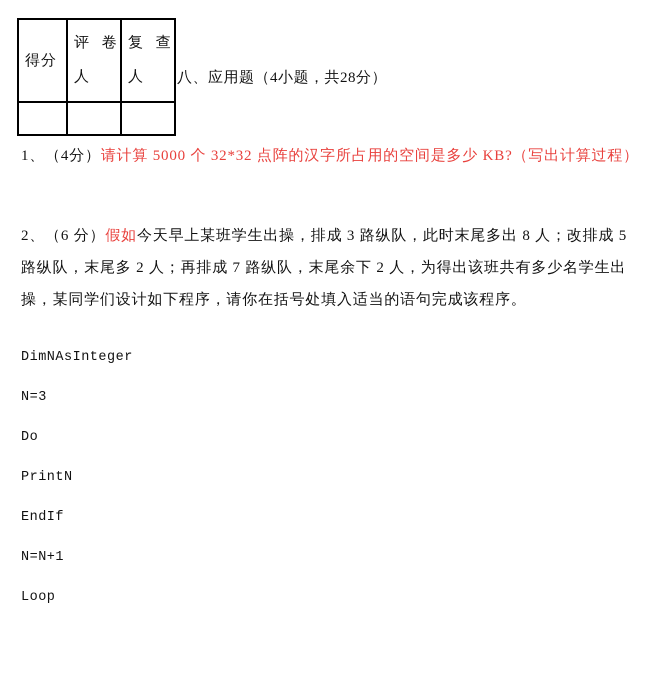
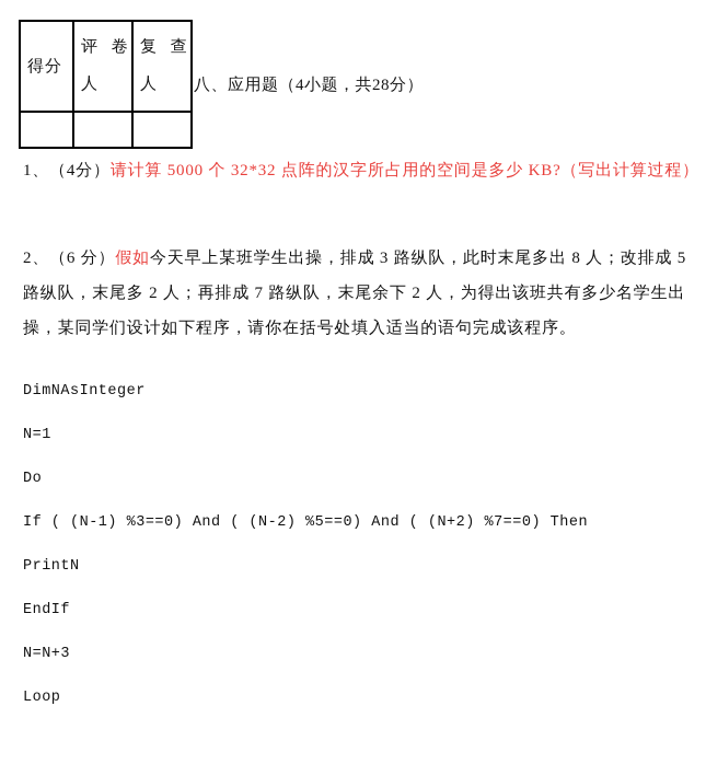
  得分
  评 卷
  人
  复 查
  人
  八、应用题（4小题，共28分）
  1、（4分）请计算 5000 个 32*32 点阵的汉字所占用的空间是多少 KB?（写出计算过程）
  2、（6 分）假如今天早上某班学生出操，排成 3 路纵队，此时末尾多出 8 人；改排成 5
  路纵队，末尾多 2 人；再排成 7 路纵队，末尾余下 2 人，为得出该班共有多少名学生出
  操，某同学们设计如下程序，请你在括号处填入适当的语句完成该程序。
  DimNAsInteger
- N=3
+ N=1
  Do
+ If ( (N-1) %3==0) And ( (N-2) %5==0) And ( (N+2) %7==0) Then
  PrintN
  EndIf
- N=N+1
+ N=N+3
  Loop
